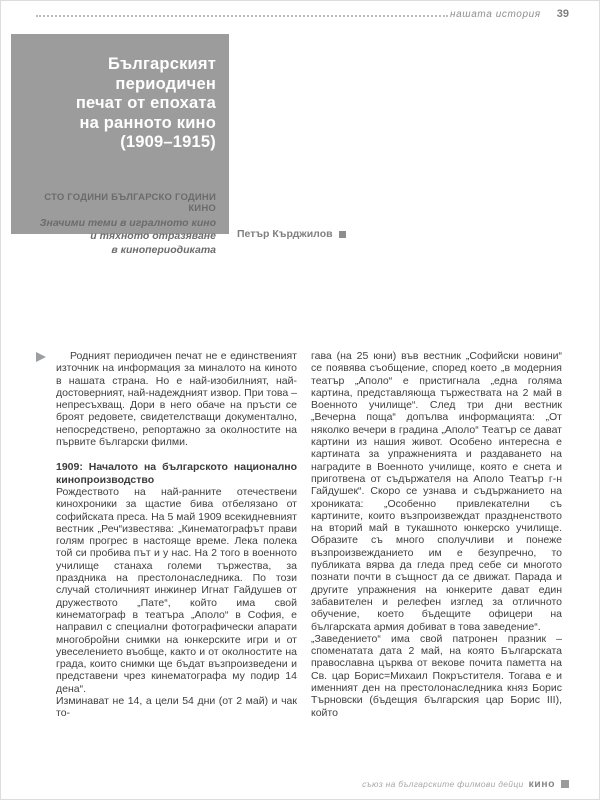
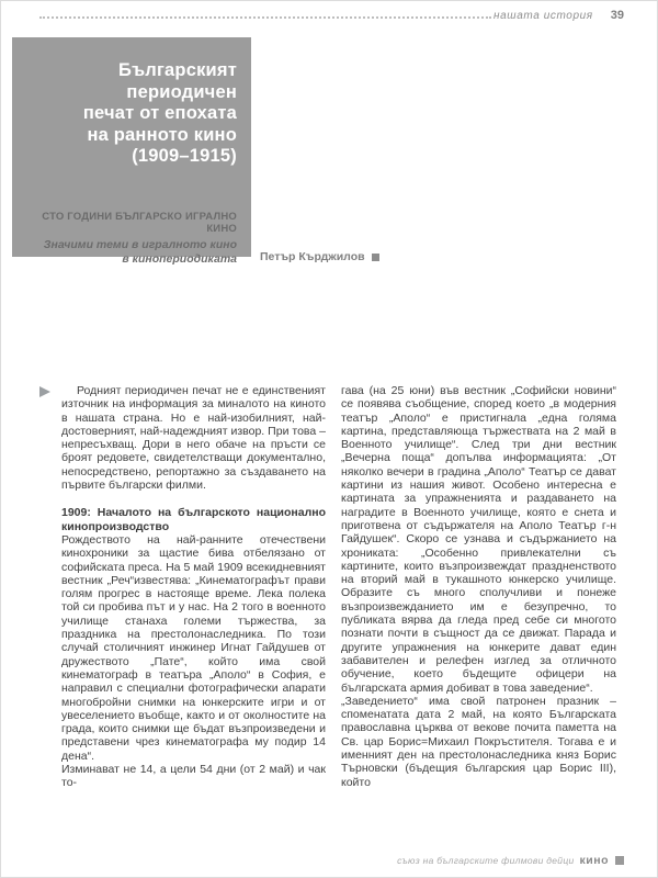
  нашата история
  39
  Българският периодичен
  печат от епохата
  на ранното кино
  (1909–1915)
- СТО ГОДИНИ БЪЛГАРСКО ГОДИНИ КИНО
+ СТО ГОДИНИ БЪЛГАРСКО ИГРАЛНО КИНО
  Значими теми в игралното кино
- и тяхното отразяване
  в кинопериодиката
  Петър Кърджилов
- Родният периодичен печат не е единственият източник на информация за миналото на киното в нашата страна. Но е най-изобилният, най-достоверният, най-надеждният извор. При това – непресъхващ. Дори в него обаче на пръсти се броят редовете, свидетелстващи документално, непосредствено, репортажно за околностите на първите български филми.
+ Родният периодичен печат не е единственият източник на информация за миналото на киното в нашата страна. Но е най-изобилният, най-достоверният, най-надеждният извор. При това – непресъхващ. Дори в него обаче на пръсти се броят редовете, свидетелстващи документално, непосредствено, репортажно за създаването на първите български филми.
  1909: Началото на българското национално кинопроизводство
  Рождеството на най-ранните отечествени кинохроники за щастие бива отбелязано от софийската преса. На 5 май 1909 всекидневният вестник „Реч“известява: „Кинематографът прави голям прогрес в настояще време. Лека полека той си пробива път и у нас. На 2 того в военното училище станаха големи тържества, за праздника на престолонаследника. По този случай столичният инжинер Игнат Гайдушев от дружеството „Пате“, който има свой кинематограф в театъра „Аполо“ в София, е направил с специални фотографически апарати многобройни снимки на юнкерските игри и от увеселението въобще, както и от околностите на града, които снимки ще бъдат възпроизведени и представени чрез кинематографа му подир 14 дена“.
  Изминават не 14, а цели 54 дни (от 2 май) и чак то-
  гава (на 25 юни) във вестник „Софийски новини“ се появява съобщение, според което „в модерния театър „Аполо“ е пристигнала „една голяма картина, представляюща тържествата на 2 май в Военното училище“. След три дни вестник „Вечерна поща“ допълва информацията: „От няколко вечери в градина „Аполо“ Театър се дават картини из нашия живот. Особено интересна е картината за упражненията и раздаването на наградите в Военното училище, която е снета и приготвена от съдържателя на Аполо Театър г-н Гайдушек“. Скоро се узнава и съдържанието на хрониката: „Особенно привлекателни съ картините, които възпроизвеждат праздненството на вторий май в тукашното юнкерско училище. Образите съ много сполучливи и понеже възпроизвежданието им е безупречно, то публиката вярва да гледа пред себе си многото познати почти в същност да се движат. Парада и другите упражнения на юнкерите дават един забавителен и релефен изглед за отличното обучение, което бъдещите офицери на българската армия добиват в това заведение“.
  „Заведението“ има свой патронен празник – споменатата дата 2 май, на която Българската православна църква от векове почита паметта на Св. цар Борис=Михаил Покръстителя. Тогава е и именният ден на престолонаследника княз Борис Търновски (бъдещия българския цар Борис III), който
  съюз на българските филмови дейци
  кино
